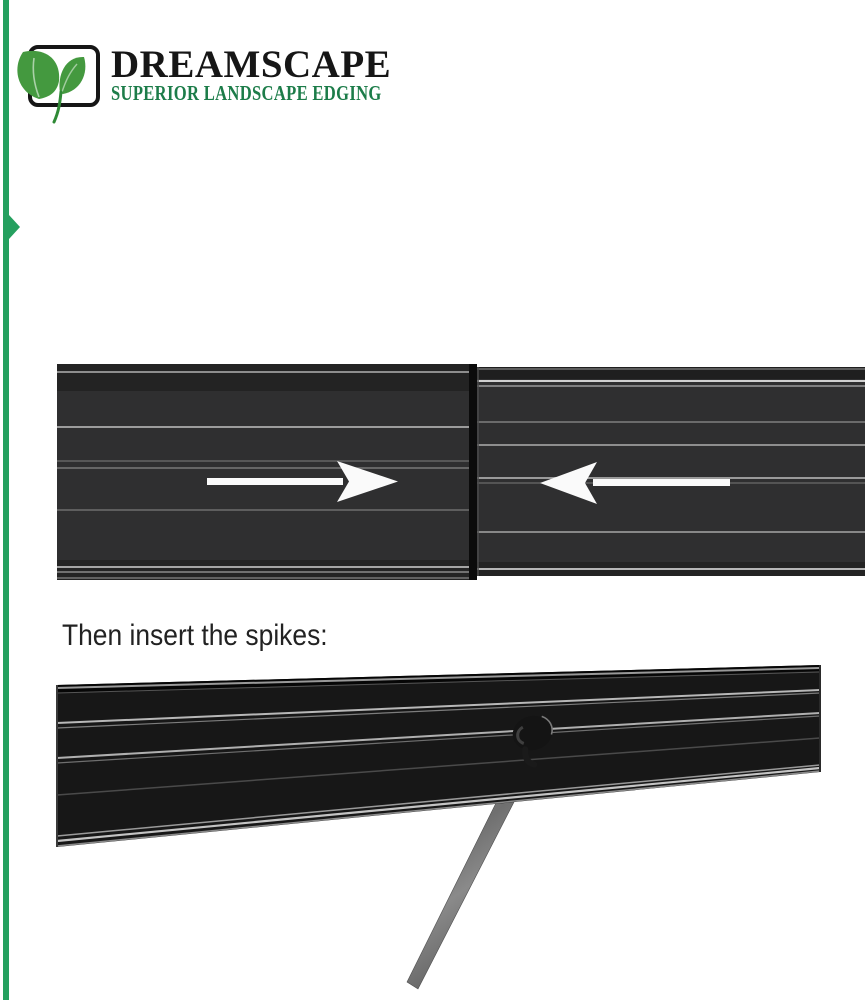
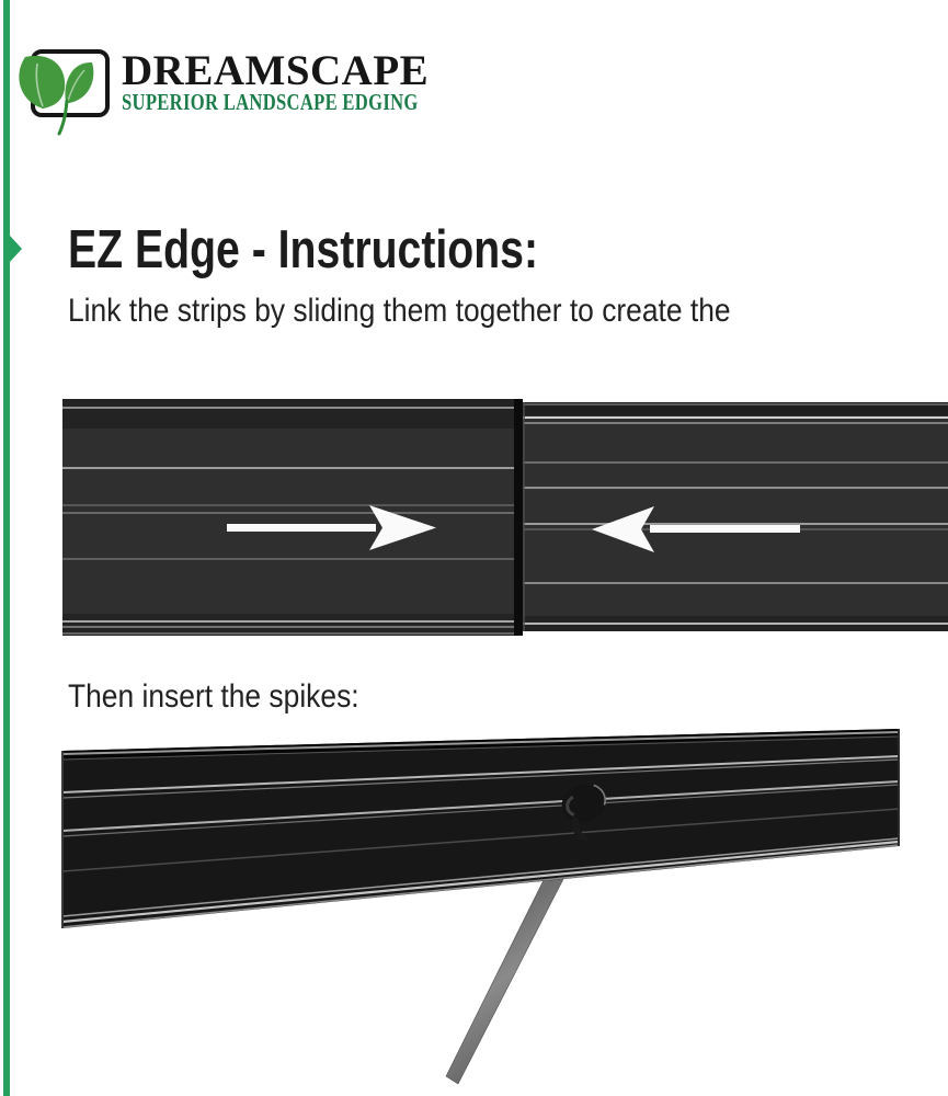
  DREAMSCAPE
  SUPERIOR LANDSCAPE EDGING
+ EZ Edge - Instructions:
+ Link the strips by sliding them together to create the
  Then insert the spikes:
